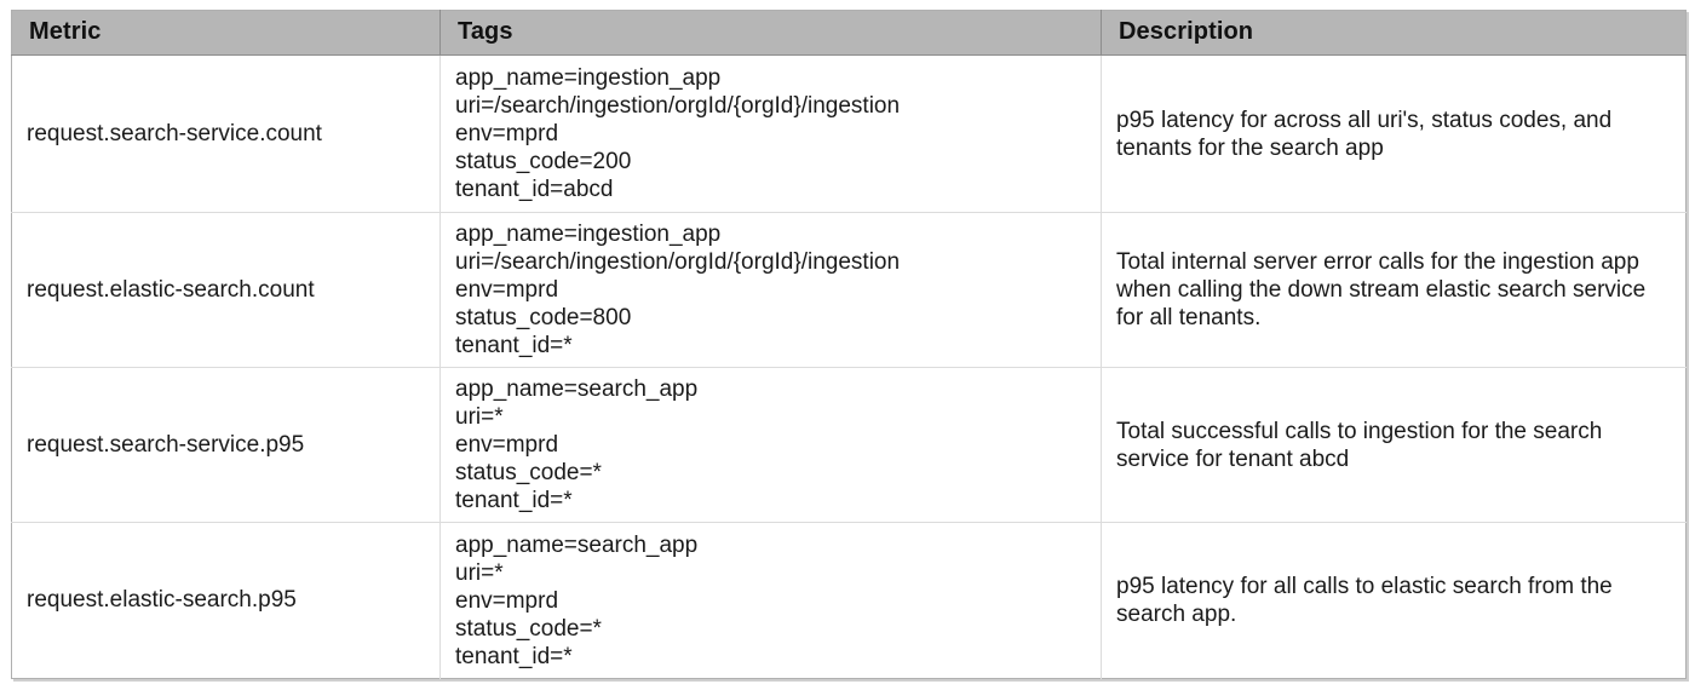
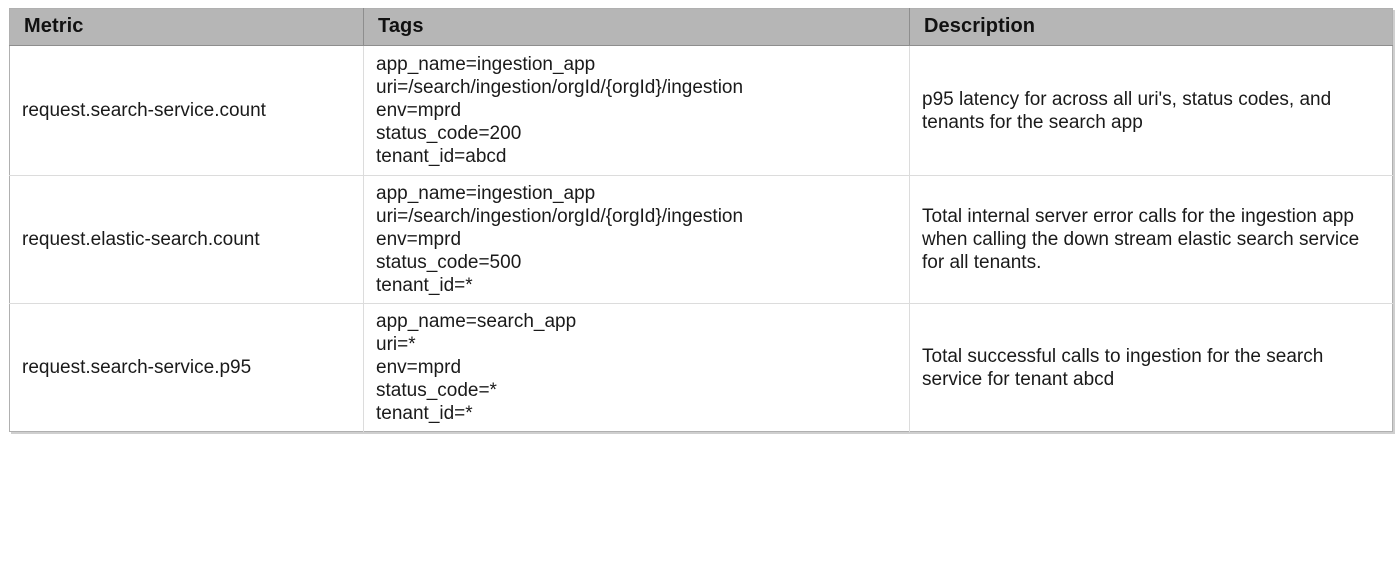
  Metric	Tags	Description
  request.search-service.count	app_name=ingestion_app uri=/search/ingestion/orgId/{orgId}/ingestion env=mprd status_code=200 tenant_id=abcd	p95 latency for across all uri's, status codes, and tenants for the search app
- request.elastic-search.count	app_name=ingestion_app uri=/search/ingestion/orgId/{orgId}/ingestion env=mprd status_code=800 tenant_id=*	Total internal server error calls for the ingestion app when calling the down stream elastic search service for all tenants.
+ request.elastic-search.count	app_name=ingestion_app uri=/search/ingestion/orgId/{orgId}/ingestion env=mprd status_code=500 tenant_id=*	Total internal server error calls for the ingestion app when calling the down stream elastic search service for all tenants.
  request.search-service.p95	app_name=search_app uri=* env=mprd status_code=* tenant_id=*	Total successful calls to ingestion for the search service for tenant abcd
- request.elastic-search.p95	app_name=search_app uri=* env=mprd status_code=* tenant_id=*	p95 latency for all calls to elastic search from the search app.
